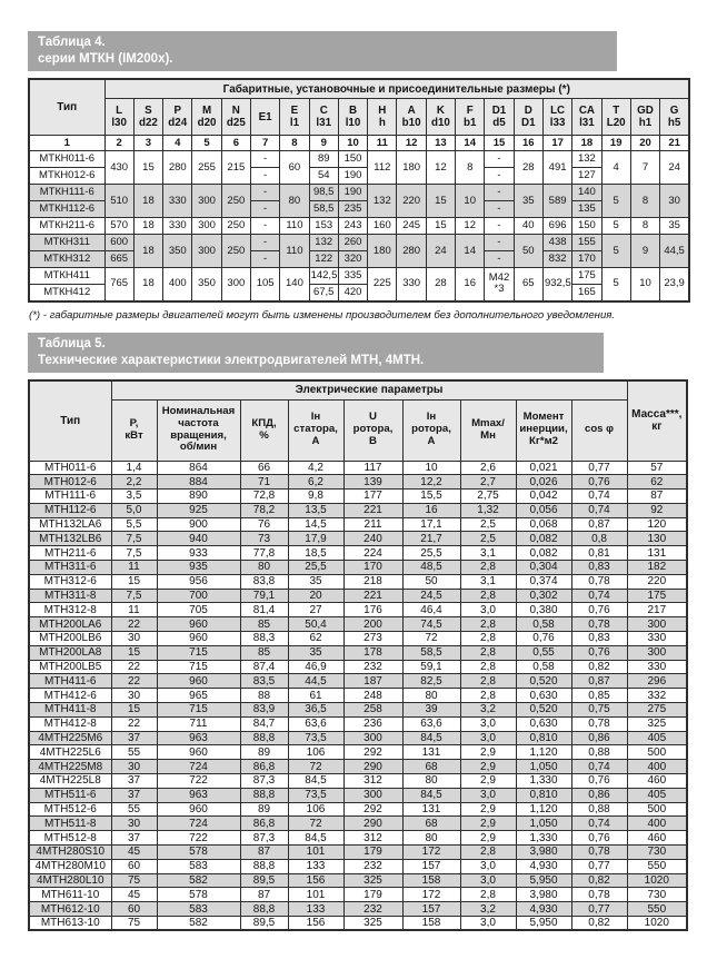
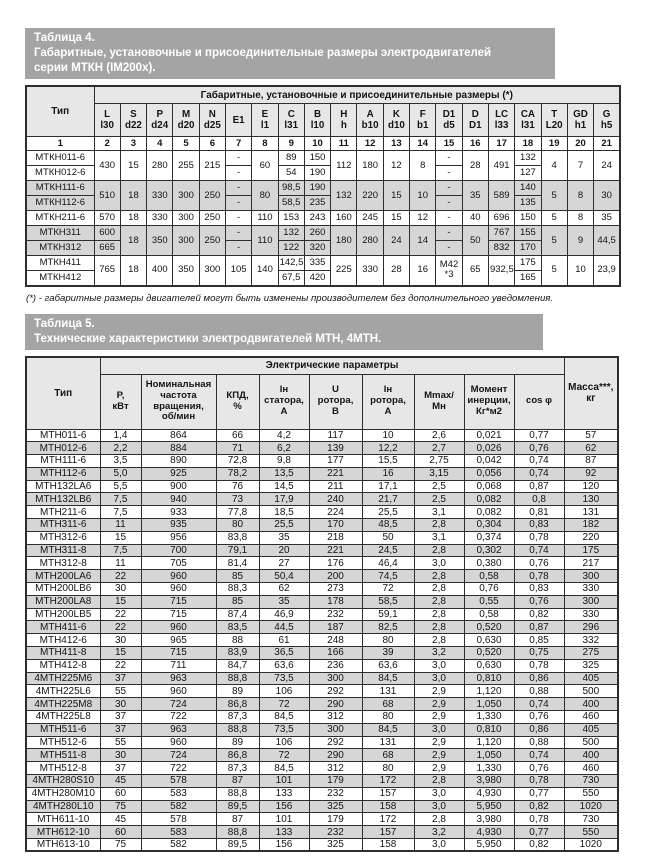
  Таблица 4.
+ Габаритные, установочные и присоединительные размеры электродвигателей
  серии МТКН (IM200x).
  Тип	Габаритные, установочные и присоединительные размеры (*)
  Ll30	Sd22	Pd24	Md20	Nd25	E1	El1	Cl31	Bl10	Hh	Ab10	Kd10	Fb1	D1d5	DD1	LCl33	CAl31	TL20	GDh1	Gh5
  1	2	3	4	5	6	7	8	9	10	11	12	13	14	15	16	17	18	19	20	21
  МТКН011-6	430	15	280	255	215	-	60	89	150	112	180	12	8	-	28	491	132	4	7	24
  МТКН012-6	-	54	190	-	127
  МТКН111-6	510	18	330	300	250	-	80	98,5	190	132	220	15	10	-	35	589	140	5	8	30
  МТКН112-6	-	58,5	235	-	135
  МТКН211-6	570	18	330	300	250	-	110	153	243	160	245	15	12	-	40	696	150	5	8	35
- МТКН311	600	18	350	300	250	-	110	132	260	180	280	24	14	-	50	438	155	5	9	44,5
+ МТКН311	600	18	350	300	250	-	110	132	260	180	280	24	14	-	50	767	155	5	9	44,5
  МТКН312	665	-	122	320	-	832	170
  МТКН411	765	18	400	350	300	105	140	142,5	335	225	330	28	16	M42*3	65	932,5	175	5	10	23,9
  МТКН412	67,5	420	165
  (*) - габаритные размеры двигателей могут быть изменены производителем без дополнительного уведомления.
  Таблица 5.
  Технические характеристики электродвигателей МТН, 4МТН.
  Тип	Электрические параметры	Масса***,кг
  Р,кВт	Номинальнаячастотавращения,об/мин	КПД,%	Iнстатора,А	Uротора,В	Iнротора,А	Mmax/Мн	Моментинерции,Кг*м2	cos φ
  МТН011-6	1,4	864	66	4,2	117	10	2,6	0,021	0,77	57
  МТН012-6	2,2	884	71	6,2	139	12,2	2,7	0,026	0,76	62
  МТН111-6	3,5	890	72,8	9,8	177	15,5	2,75	0,042	0,74	87
- МТН112-6	5,0	925	78,2	13,5	221	16	1,32	0,056	0,74	92
+ МТН112-6	5,0	925	78,2	13,5	221	16	3,15	0,056	0,74	92
  МТН132LA6	5,5	900	76	14,5	211	17,1	2,5	0,068	0,87	120
  МТН132LB6	7,5	940	73	17,9	240	21,7	2,5	0,082	0,8	130
  МТН211-6	7,5	933	77,8	18,5	224	25,5	3,1	0,082	0,81	131
  МТН311-6	11	935	80	25,5	170	48,5	2,8	0,304	0,83	182
  МТН312-6	15	956	83,8	35	218	50	3,1	0,374	0,78	220
  МТН311-8	7,5	700	79,1	20	221	24,5	2,8	0,302	0,74	175
  МТН312-8	11	705	81,4	27	176	46,4	3,0	0,380	0,76	217
  МТН200LA6	22	960	85	50,4	200	74,5	2,8	0,58	0,78	300
  МТН200LB6	30	960	88,3	62	273	72	2,8	0,76	0,83	330
  МТН200LA8	15	715	85	35	178	58,5	2,8	0,55	0,76	300
  МТН200LB5	22	715	87,4	46,9	232	59,1	2,8	0,58	0,82	330
  МТН411-6	22	960	83,5	44,5	187	82,5	2,8	0,520	0,87	296
  МТН412-6	30	965	88	61	248	80	2,8	0,630	0,85	332
- МТН411-8	15	715	83,9	36,5	258	39	3,2	0,520	0,75	275
+ МТН411-8	15	715	83,9	36,5	166	39	3,2	0,520	0,75	275
  МТН412-8	22	711	84,7	63,6	236	63,6	3,0	0,630	0,78	325
  4МТН225M6	37	963	88,8	73,5	300	84,5	3,0	0,810	0,86	405
  4МТН225L6	55	960	89	106	292	131	2,9	1,120	0,88	500
  4МТН225M8	30	724	86,8	72	290	68	2,9	1,050	0,74	400
  4МТН225L8	37	722	87,3	84,5	312	80	2,9	1,330	0,76	460
  МТН511-6	37	963	88,8	73,5	300	84,5	3,0	0,810	0,86	405
  МТН512-6	55	960	89	106	292	131	2,9	1,120	0,88	500
  МТН511-8	30	724	86,8	72	290	68	2,9	1,050	0,74	400
  МТН512-8	37	722	87,3	84,5	312	80	2,9	1,330	0,76	460
  4МТН280S10	45	578	87	101	179	172	2,8	3,980	0,78	730
  4МТН280M10	60	583	88,8	133	232	157	3,0	4,930	0,77	550
  4МТН280L10	75	582	89,5	156	325	158	3,0	5,950	0,82	1020
  МТН611-10	45	578	87	101	179	172	2,8	3,980	0,78	730
  МТН612-10	60	583	88,8	133	232	157	3,2	4,930	0,77	550
  МТН613-10	75	582	89,5	156	325	158	3,0	5,950	0,82	1020
